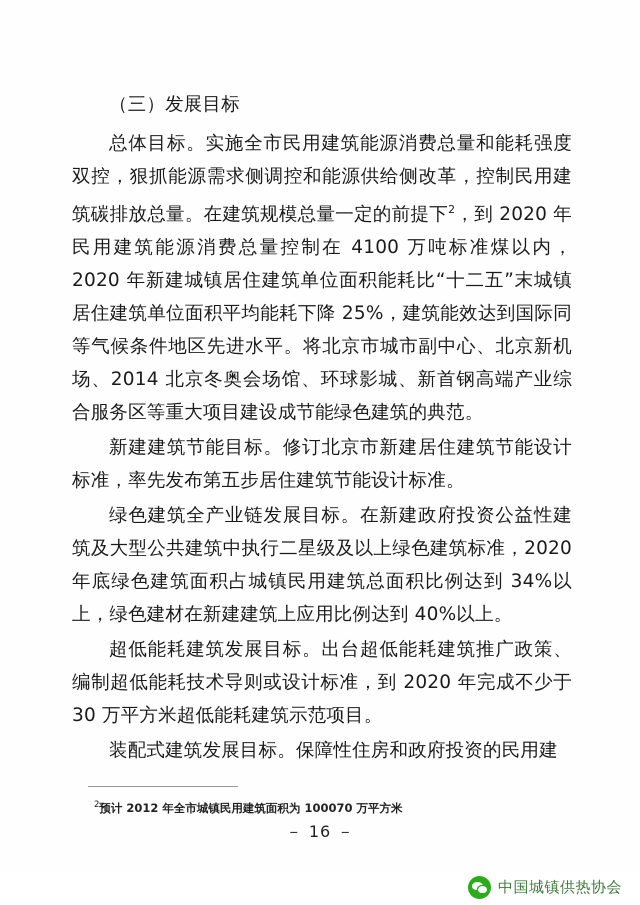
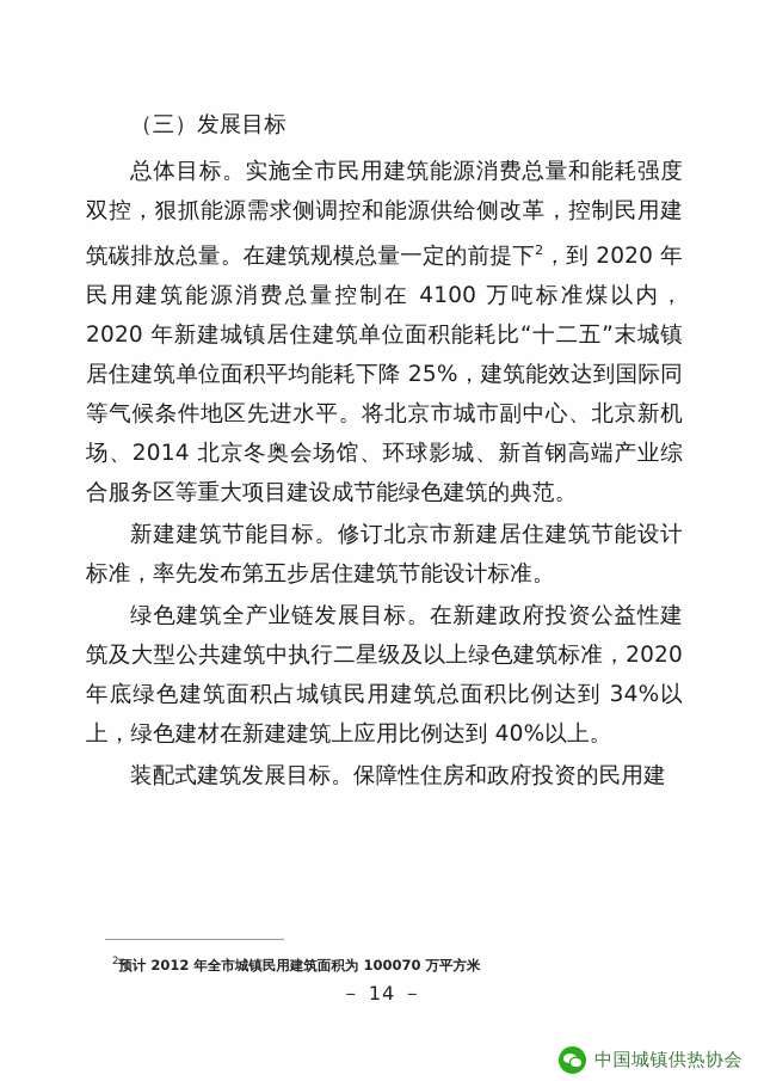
  （三）发展目标
  总体目标。实施全市民用建筑能源消费总量和能耗强度双控，狠抓能源需求侧调控和能源供给侧改革，控制民用建筑碳排放总量。在建筑规模总量一定的前提下2，到 2020 年民用建筑能源消费总量控制在 4100 万吨标准煤以内，2020 年新建城镇居住建筑单位面积能耗比“十二五”末城镇居住建筑单位面积平均能耗下降 25%，建筑能效达到国际同等气候条件地区先进水平。将北京市城市副中心、北京新机场、2014 北京冬奥会场馆、环球影城、新首钢高端产业综合服务区等重大项目建设成节能绿色建筑的典范。
  新建建筑节能目标。修订北京市新建居住建筑节能设计标准，率先发布第五步居住建筑节能设计标准。
  绿色建筑全产业链发展目标。在新建政府投资公益性建筑及大型公共建筑中执行二星级及以上绿色建筑标准，2020 年底绿色建筑面积占城镇民用建筑总面积比例达到 34%以上，绿色建材在新建建筑上应用比例达到 40%以上。
- 超低能耗建筑发展目标。出台超低能耗建筑推广政策、编制超低能耗技术导则或设计标准，到 2020 年完成不少于 30 万平方米超低能耗建筑示范项目。
  装配式建筑发展目标。保障性住房和政府投资的民用建
  2预计 2012 年全市城镇民用建筑面积为 100070 万平方米
- － 16 －
+ － 14 －
  中国城镇供热协会
